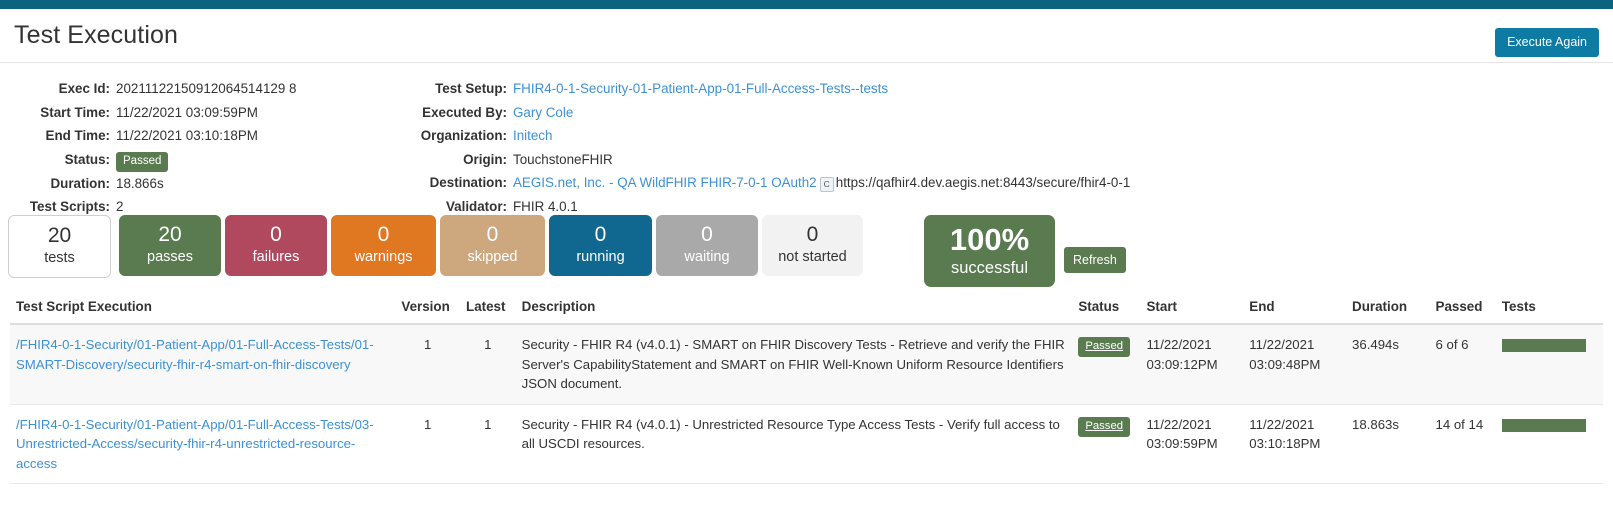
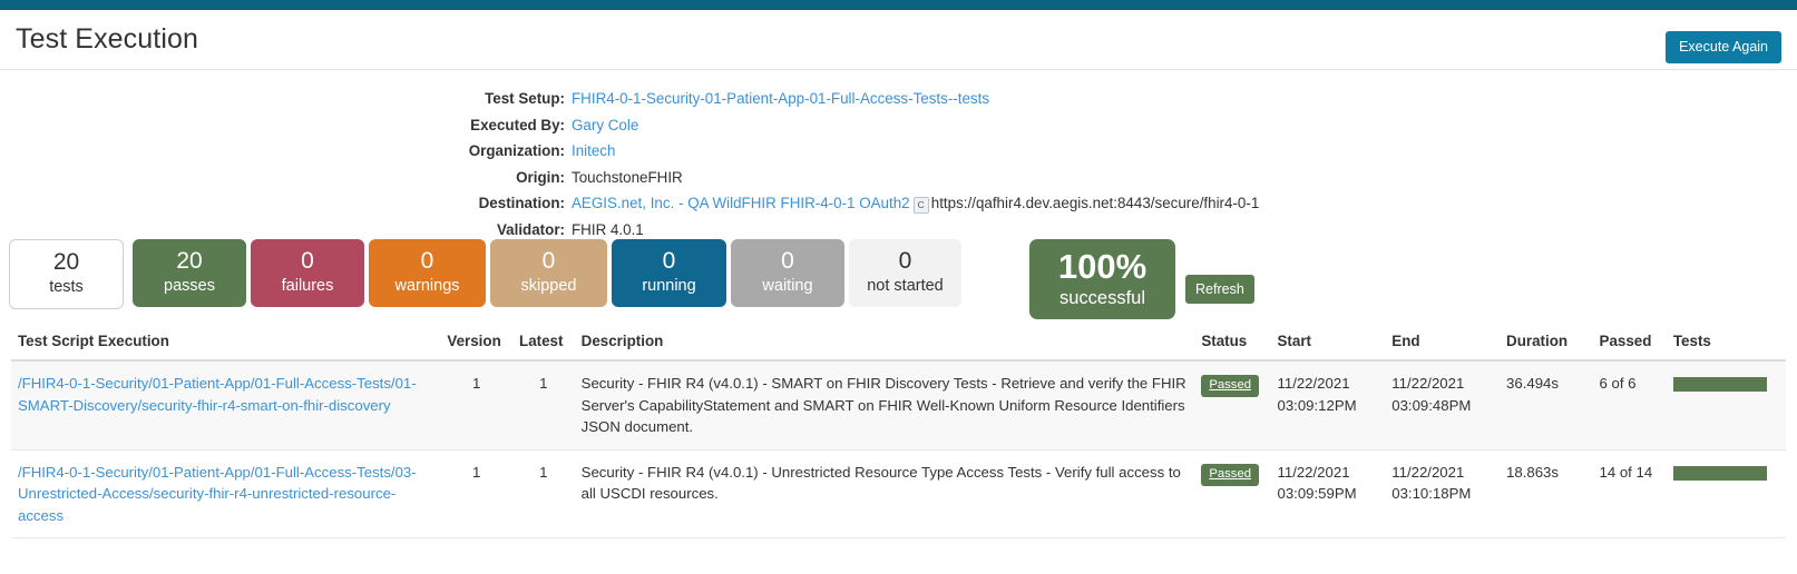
  Test Execution
  Execute Again
- Exec Id:
- 20211122150912064514129 8
- Start Time:
- 11/22/2021 03:09:59PM
- End Time:
- 11/22/2021 03:10:18PM
- Status:
- Passed
- Duration:
- 18.866s
- Test Scripts:
- 2
  Test Setup:
  FHIR4-0-1-Security-01-Patient-App-01-Full-Access-Tests--tests
  Executed By:
  Gary Cole
  Organization:
  Initech
  Origin:
  TouchstoneFHIR
  Destination:
- AEGIS.net, Inc. - QA WildFHIR FHIR-7-0-1 OAuth2
+ AEGIS.net, Inc. - QA WildFHIR FHIR-4-0-1 OAuth2
  C
  https://qafhir4.dev.aegis.net:8443/secure/fhir4-0-1
  Validator:
  FHIR 4.0.1
  20
  tests
  20
  passes
  0
  failures
  0
  warnings
  0
  skipped
  0
  running
  0
  waiting
  0
  not started
  100%
  successful
  Refresh
  Test Script Execution	Version	Latest	Description	Status	Start	End	Duration	Passed	Tests
  /FHIR4-0-1-Security/01-Patient-App/01-Full-Access-Tests/01-SMART-Discovery/security-fhir-r4-smart-on-fhir-discovery	1	1	Security - FHIR R4 (v4.0.1) - SMART on FHIR Discovery Tests - Retrieve and verify the FHIR Server's CapabilityStatement and SMART on FHIR Well-Known Uniform Resource Identifiers JSON document.	Passed	11/22/2021 03:09:12PM	11/22/2021 03:09:48PM	36.494s	6 of 6
  /FHIR4-0-1-Security/01-Patient-App/01-Full-Access-Tests/03-Unrestricted-Access/security-fhir-r4-unrestricted-resource-access	1	1	Security - FHIR R4 (v4.0.1) - Unrestricted Resource Type Access Tests - Verify full access to all USCDI resources.	Passed	11/22/2021 03:09:59PM	11/22/2021 03:10:18PM	18.863s	14 of 14
